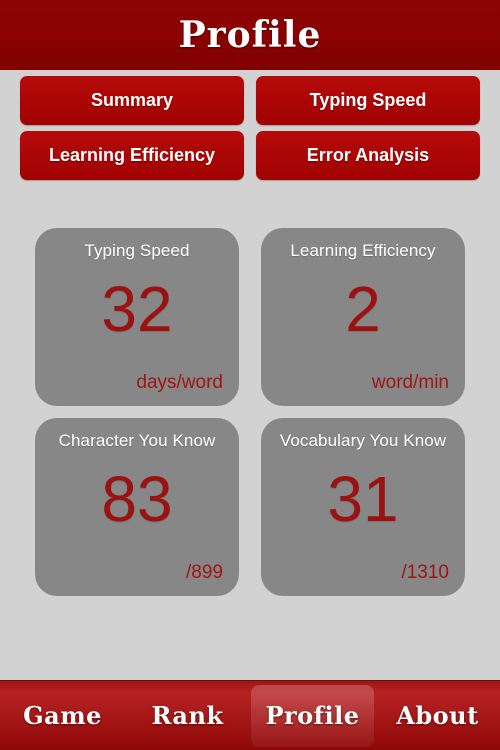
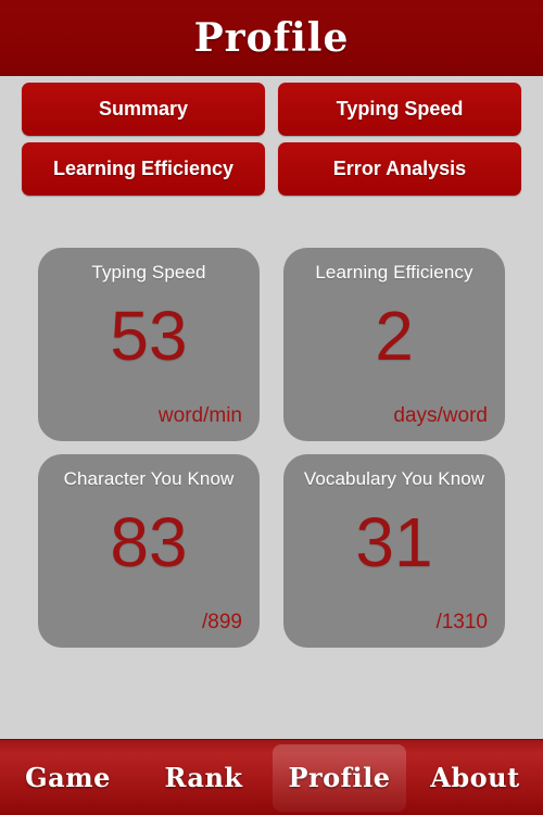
  Profile
  Summary
  Typing Speed
  Learning Efficiency
  Error Analysis
  Typing Speed
- 32
+ 53
- days/word
+ word/min
  Learning Efficiency
  2
- word/min
+ days/word
  Character You Know
  83
  /899
  Vocabulary You Know
  31
  /1310
  Game
  Rank
  Profile
  About
